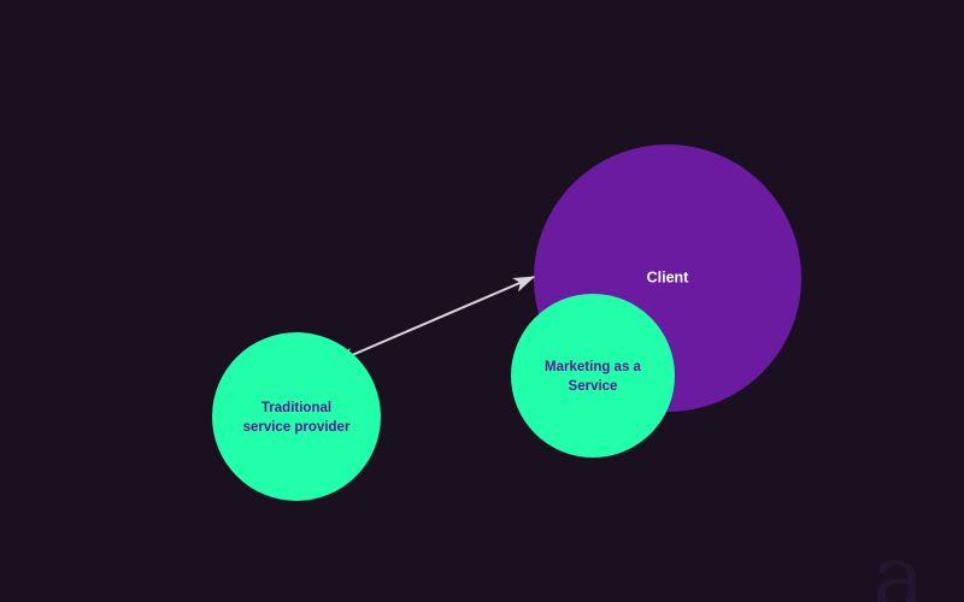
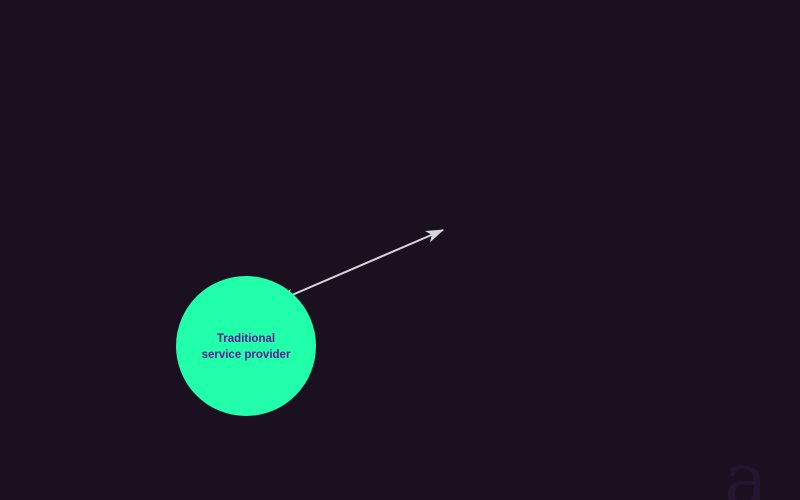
- Client
- Marketing as a
- Service
  Traditional
  service provider
